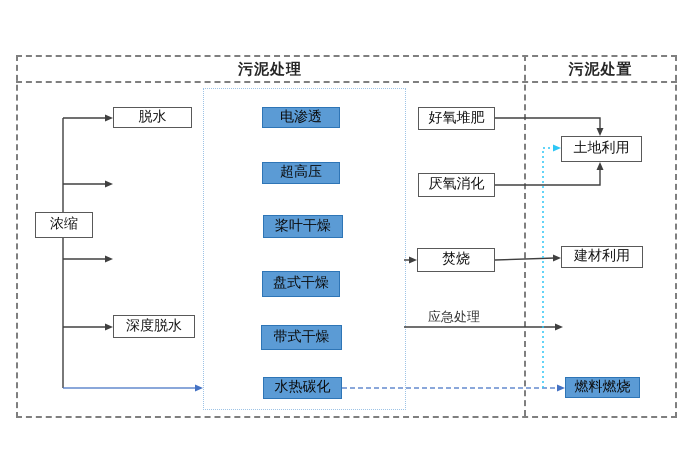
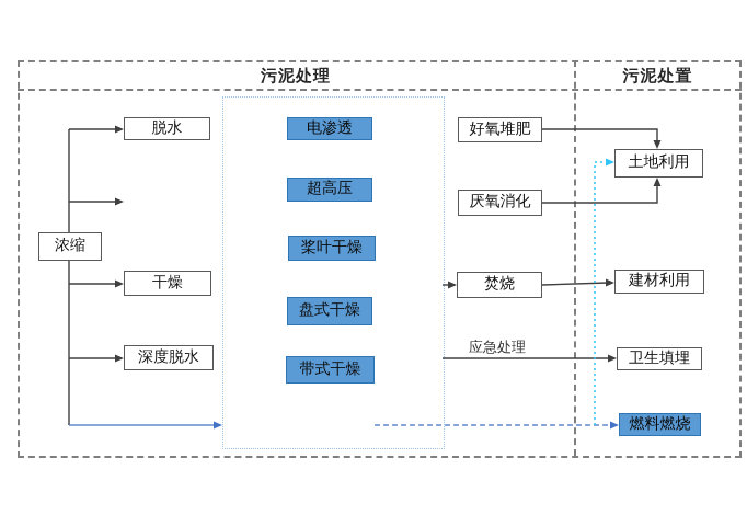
  污泥处理
  污泥处置
  应急处理
  浓缩
  脱水
+ 干燥
  深度脱水
  电渗透
  超高压
  桨叶干燥
  盘式干燥
  带式干燥
- 水热碳化
  好氧堆肥
  厌氧消化
  焚烧
  土地利用
  建材利用
+ 卫生填埋
  燃料燃烧
